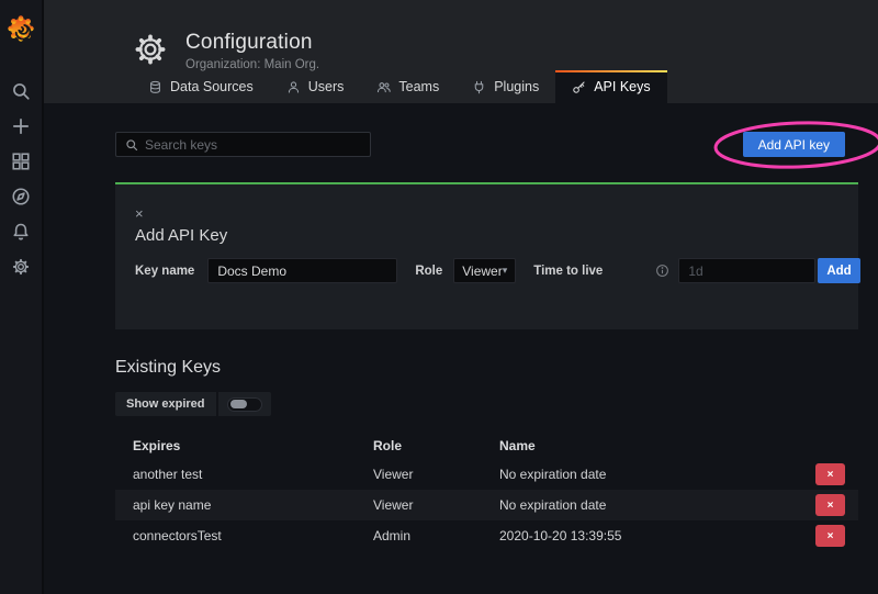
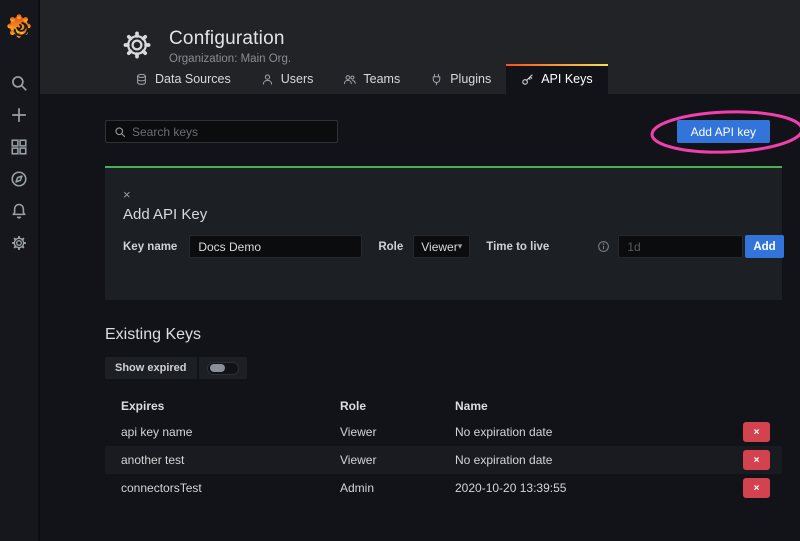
  Configuration
  Organization: Main Org.
  Data Sources
  Users
  Teams
  Plugins
  API Keys
  Search keys
  Add API key
  ×
  Add API Key
  Key name
  Docs Demo
  Role
  Viewer
  ▾
  Time to live
  1d
  Add
  Existing Keys
  Show expired
  Expires
  Role
  Name
- another test
+ api key name
  Viewer
  No expiration date
  ×
- api key name
+ another test
  Viewer
  No expiration date
  ×
  connectorsTest
  Admin
  2020-10-20 13:39:55
  ×
